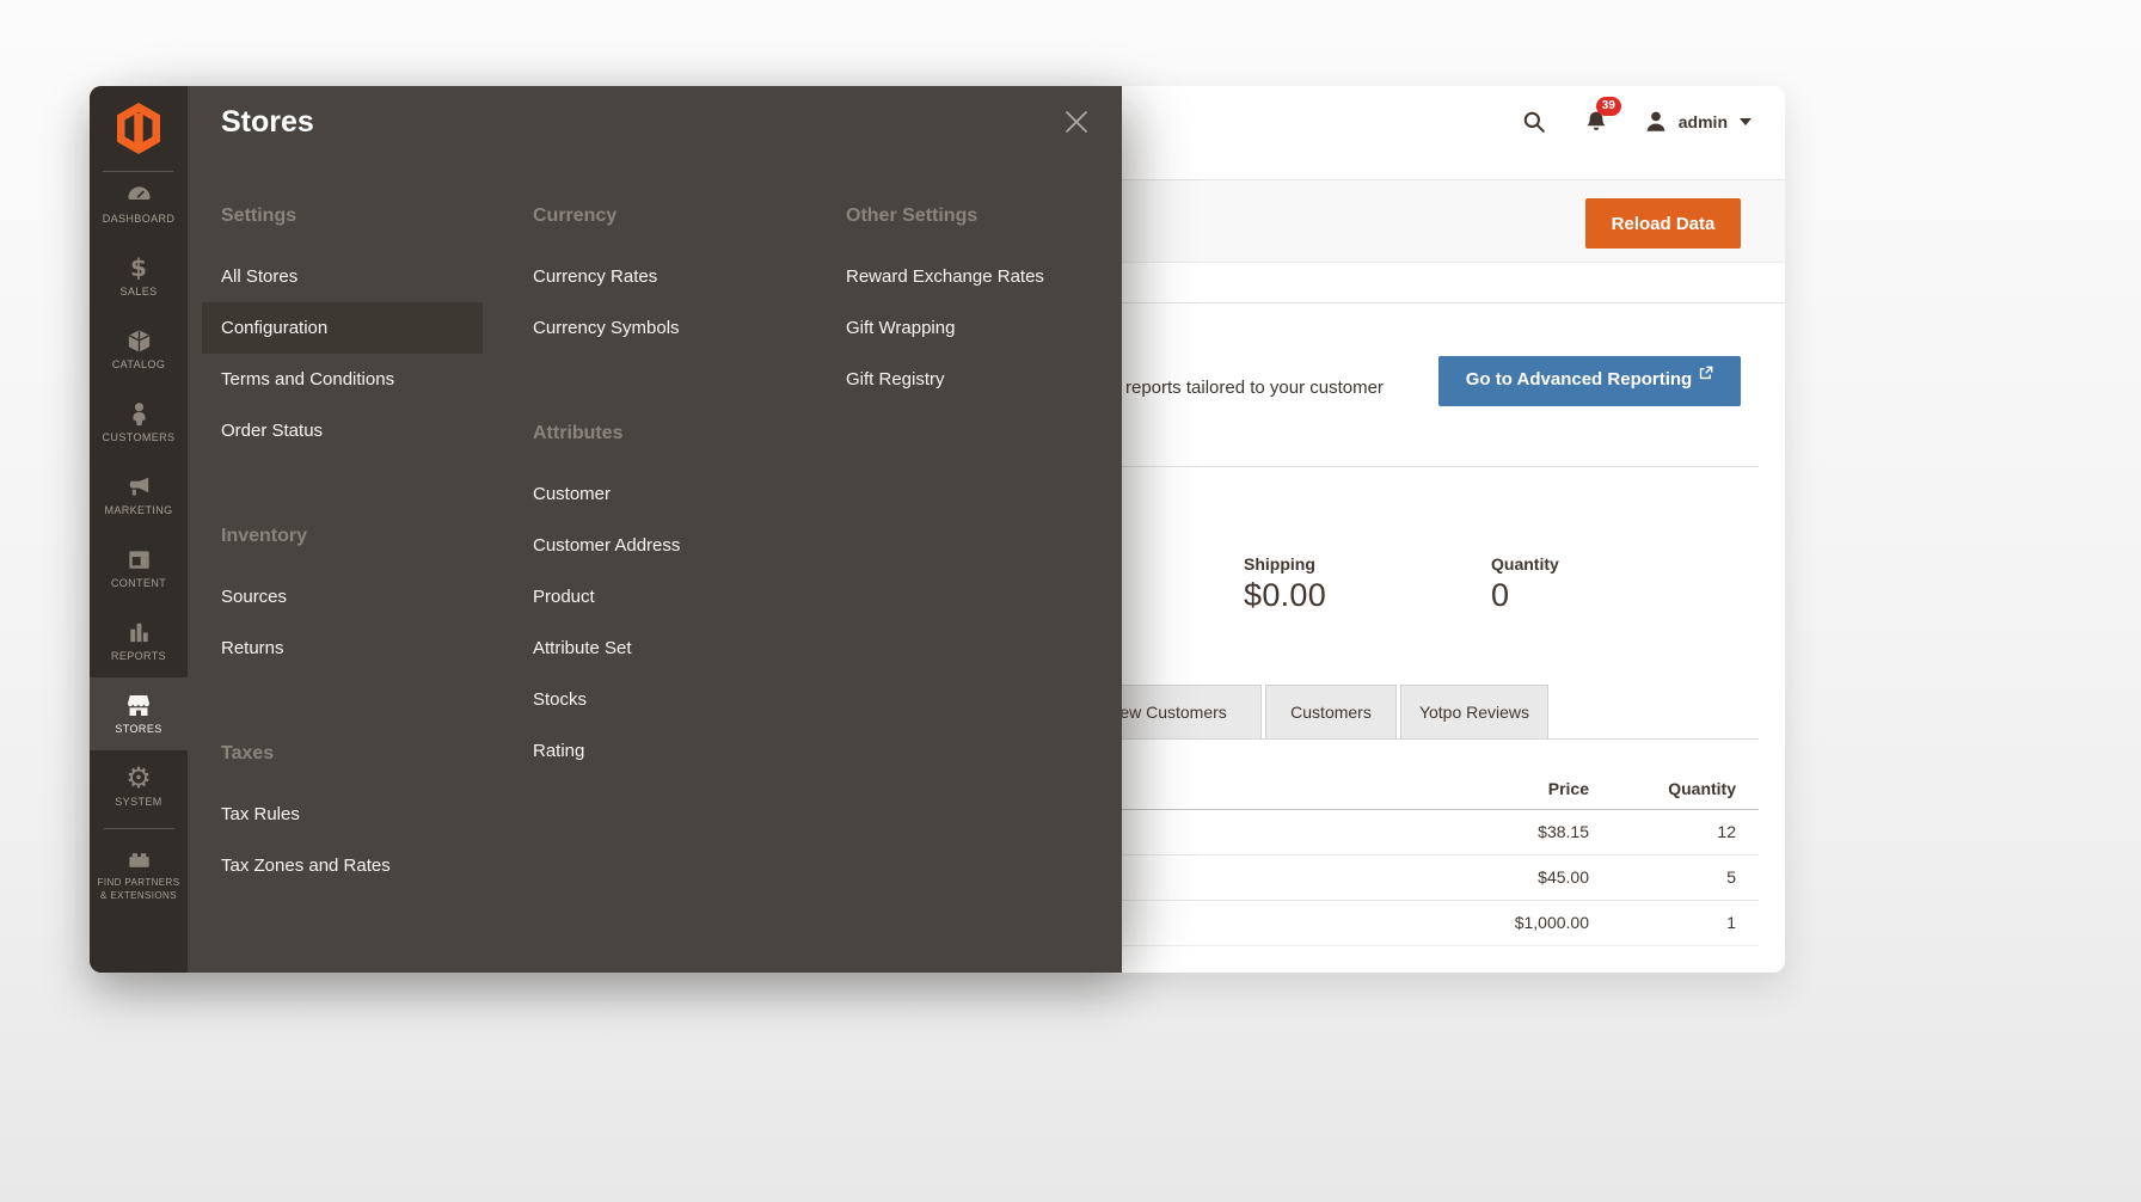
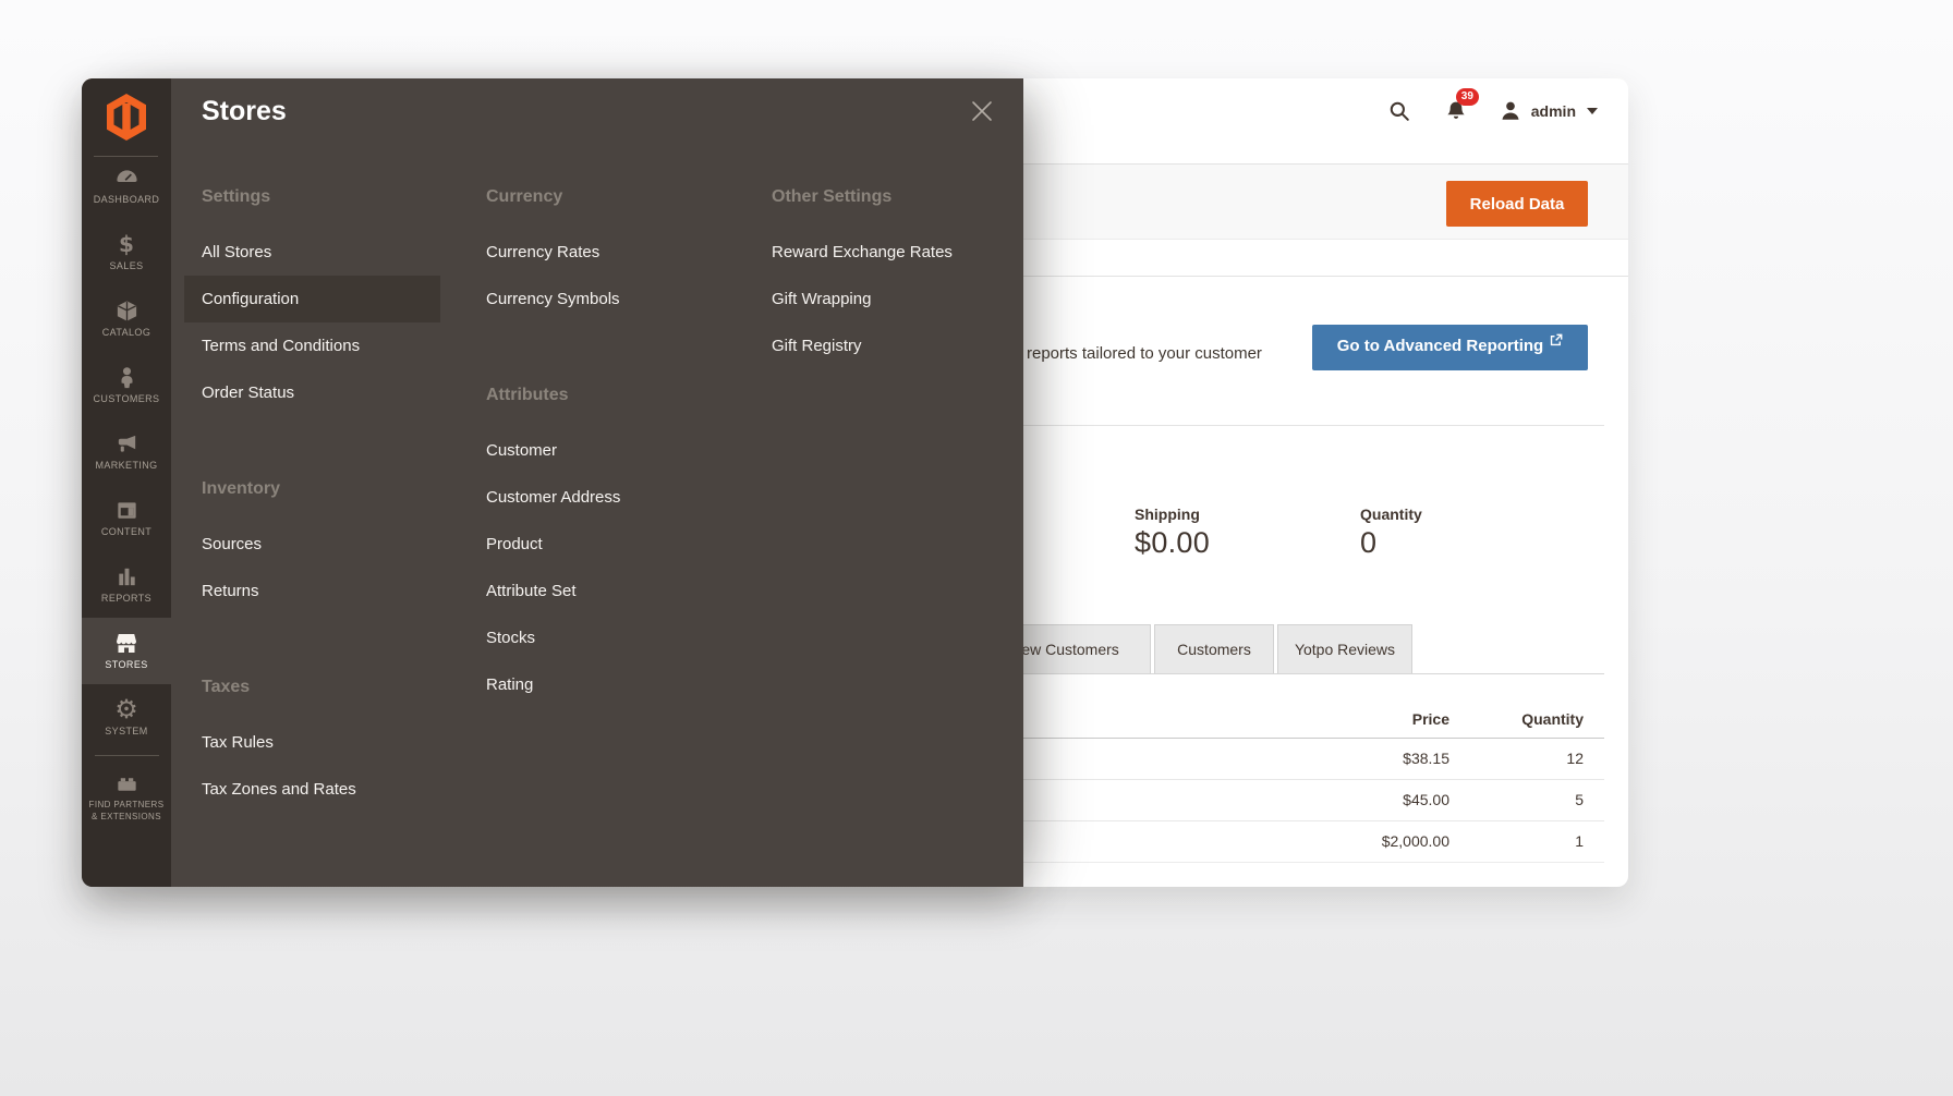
  39
  admin
  Reload Data
  reports tailored to your customer
  Go to Advanced Reporting
  Shipping
  $0.00
  Quantity
  0
  ew Customers
  Customers
  Yotpo Reviews
  Price
  Quantity
  $38.15
  12
  $45.00
  5
- $1,000.00
+ $2,000.00
  1
  DASHBOARD
  $
  SALES
  CATALOG
  CUSTOMERS
  MARKETING
  CONTENT
  REPORTS
  STORES
  ⚙
  SYSTEM
  FIND PARTNERS & EXTENSIONS
  Stores
  Settings
  All Stores
  Configuration
  Terms and Conditions
  Order Status
  Inventory
  Sources
  Returns
  Taxes
  Tax Rules
  Tax Zones and Rates
  Currency
  Currency Rates
  Currency Symbols
  Attributes
  Customer
  Customer Address
  Product
  Attribute Set
  Stocks
  Rating
  Other Settings
  Reward Exchange Rates
  Gift Wrapping
  Gift Registry
